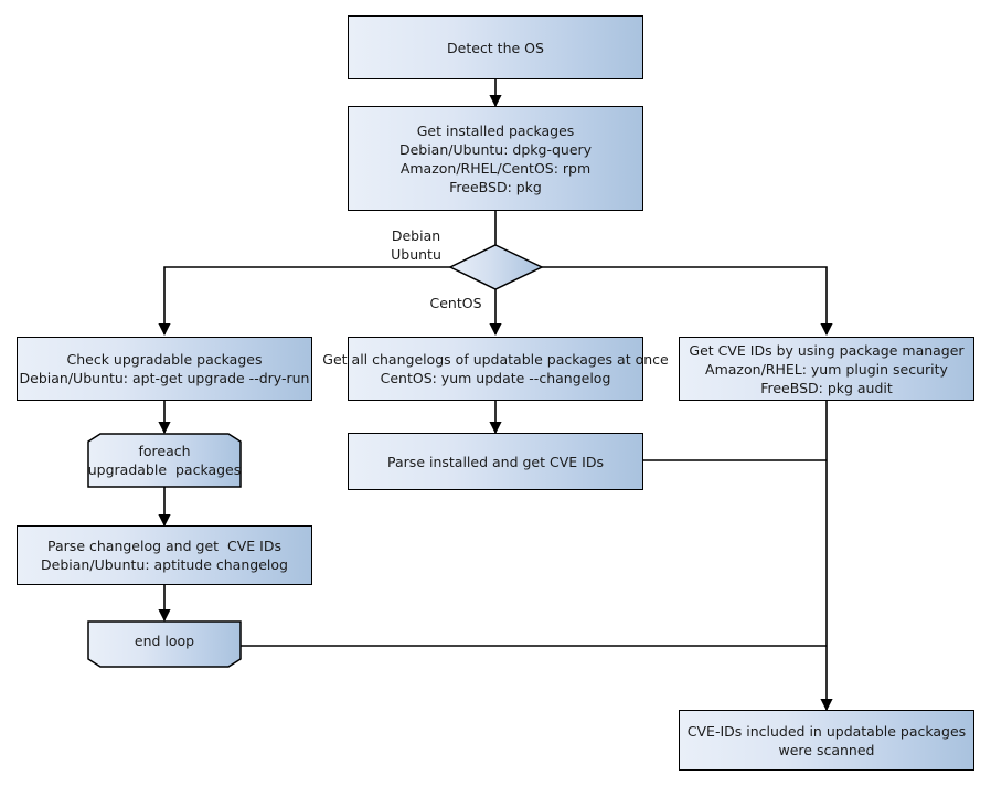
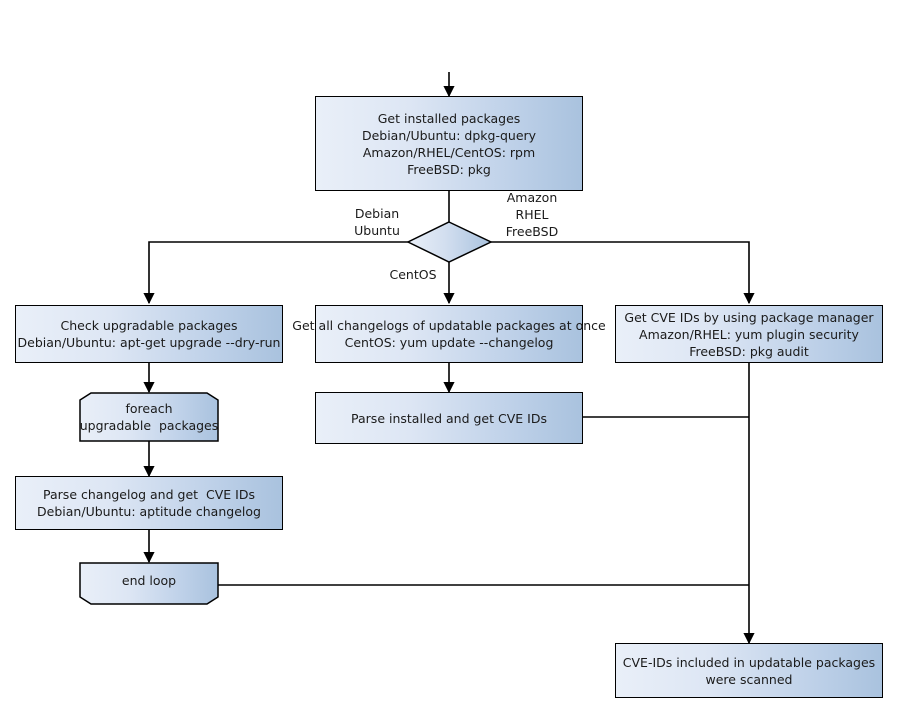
- Detect the OS
  Get installed packages
  Debian/Ubuntu: dpkg-query
  Amazon/RHEL/CentOS: rpm
  FreeBSD: pkg
  Debian
  Ubuntu
+ Amazon
+ RHEL
+ FreeBSD
  CentOS
  Check upgradable packages
  Debian/Ubuntu: apt-get upgrade --dry-run
  Get all changelogs of updatable packages at once
  CentOS: yum update --changelog
  Get CVE IDs by using package manager
  Amazon/RHEL: yum plugin security
  FreeBSD: pkg audit
  foreach
  upgradable packages
  Parse changelog and get CVE IDs
  Debian/Ubuntu: aptitude changelog
  Parse installed and get CVE IDs
  end loop
  CVE-IDs included in updatable packages
  were scanned
